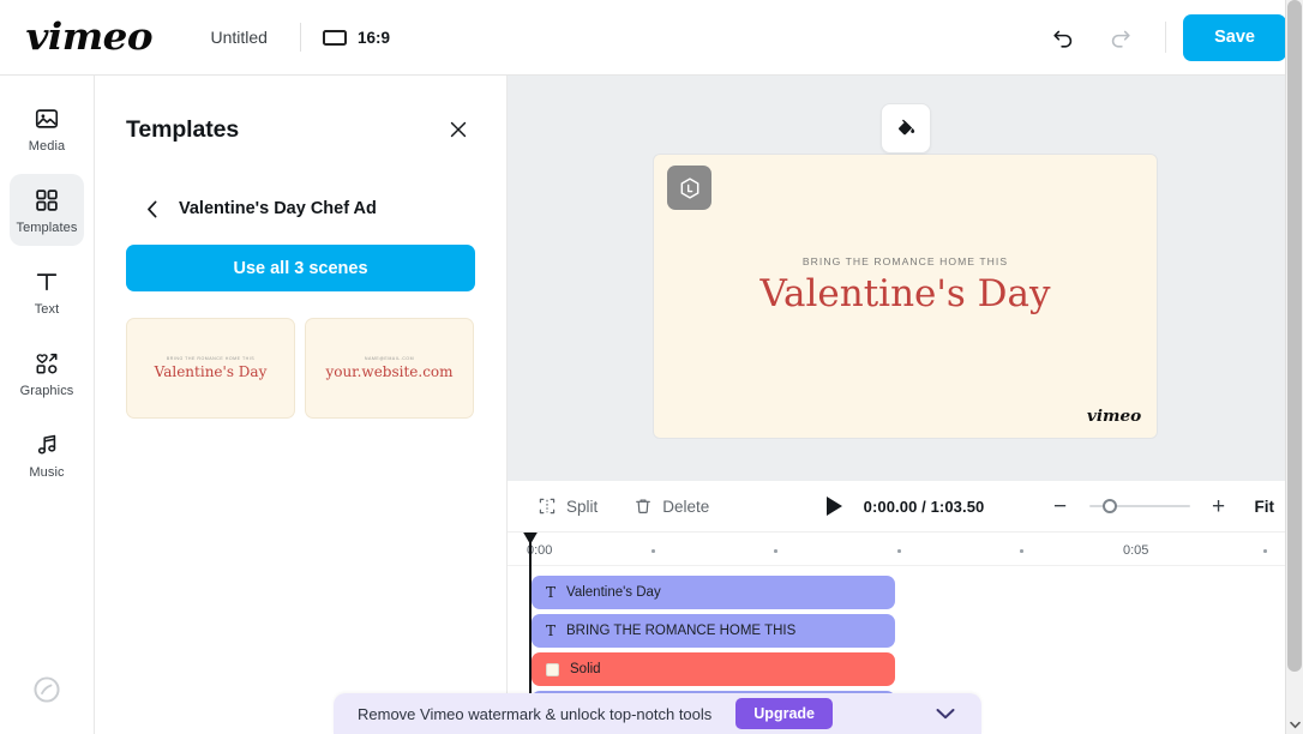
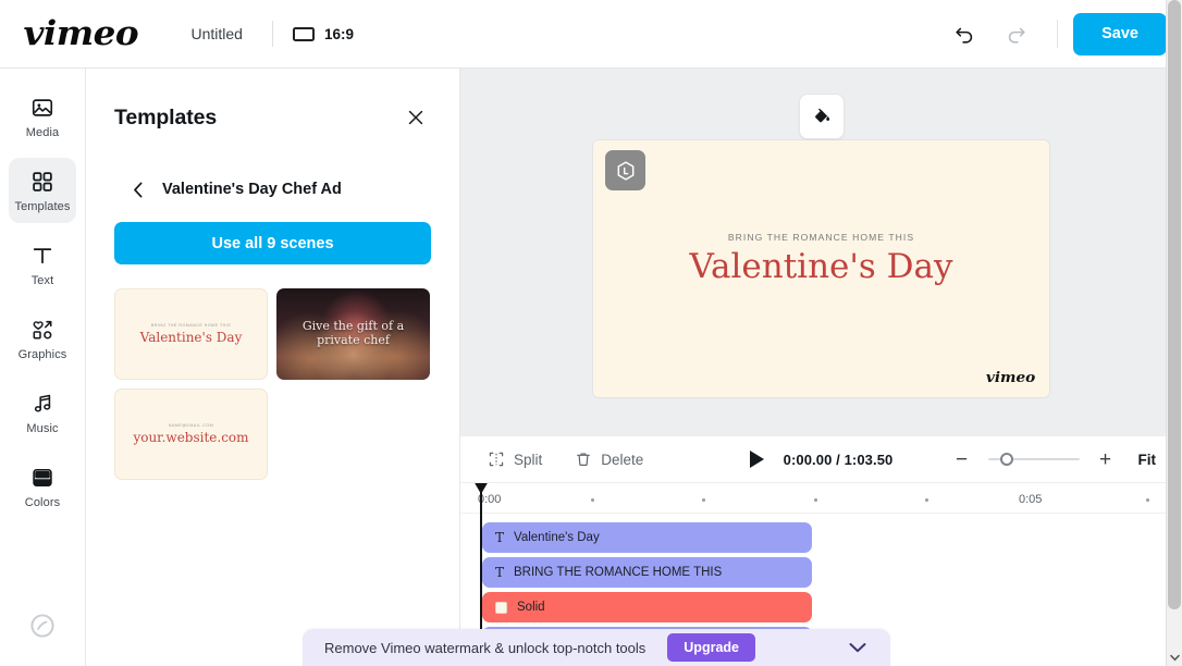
  vimeo
  Untitled
  16:9
  Save
  Media
  Templates
  Text
  Graphics
  Music
+ Colors
  Templates
  Valentine's Day Chef Ad
- Use all 3 scenes
+ Use all 9 scenes
  Valentine's Day
+ Give the gift of a private chef
  your.website.com
  BRING THE ROMANCE HOME THIS
  Valentine's Day
  vimeo
  Split
  Delete
  0:00.00 / 1:03.50
  −
  +
  Fit
  :00
  0:05
  T
  Valentine's Day
  T
  BRING THE ROMANCE HOME THIS
  Solid
  Remove Vimeo watermark & unlock top-notch tools
  Upgrade
